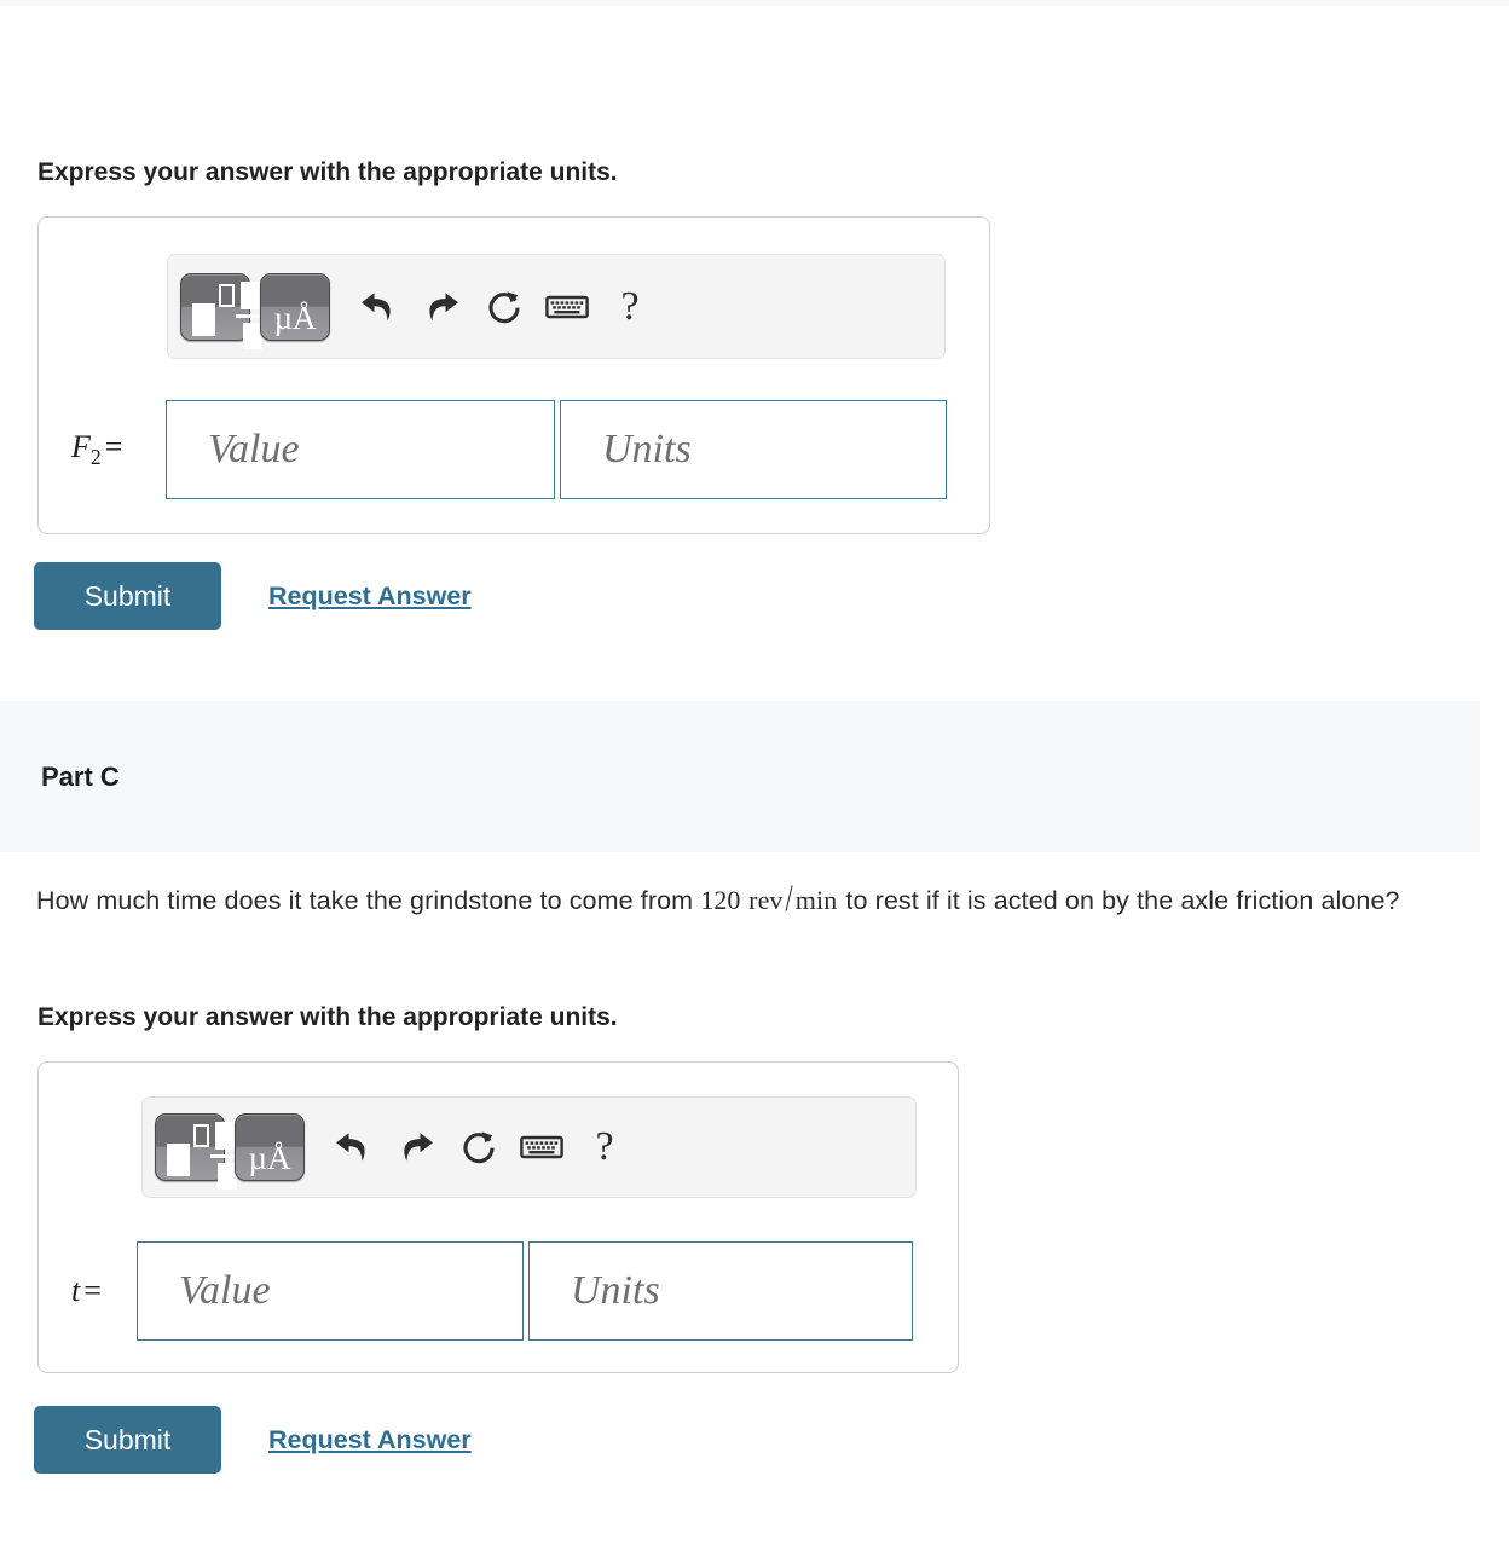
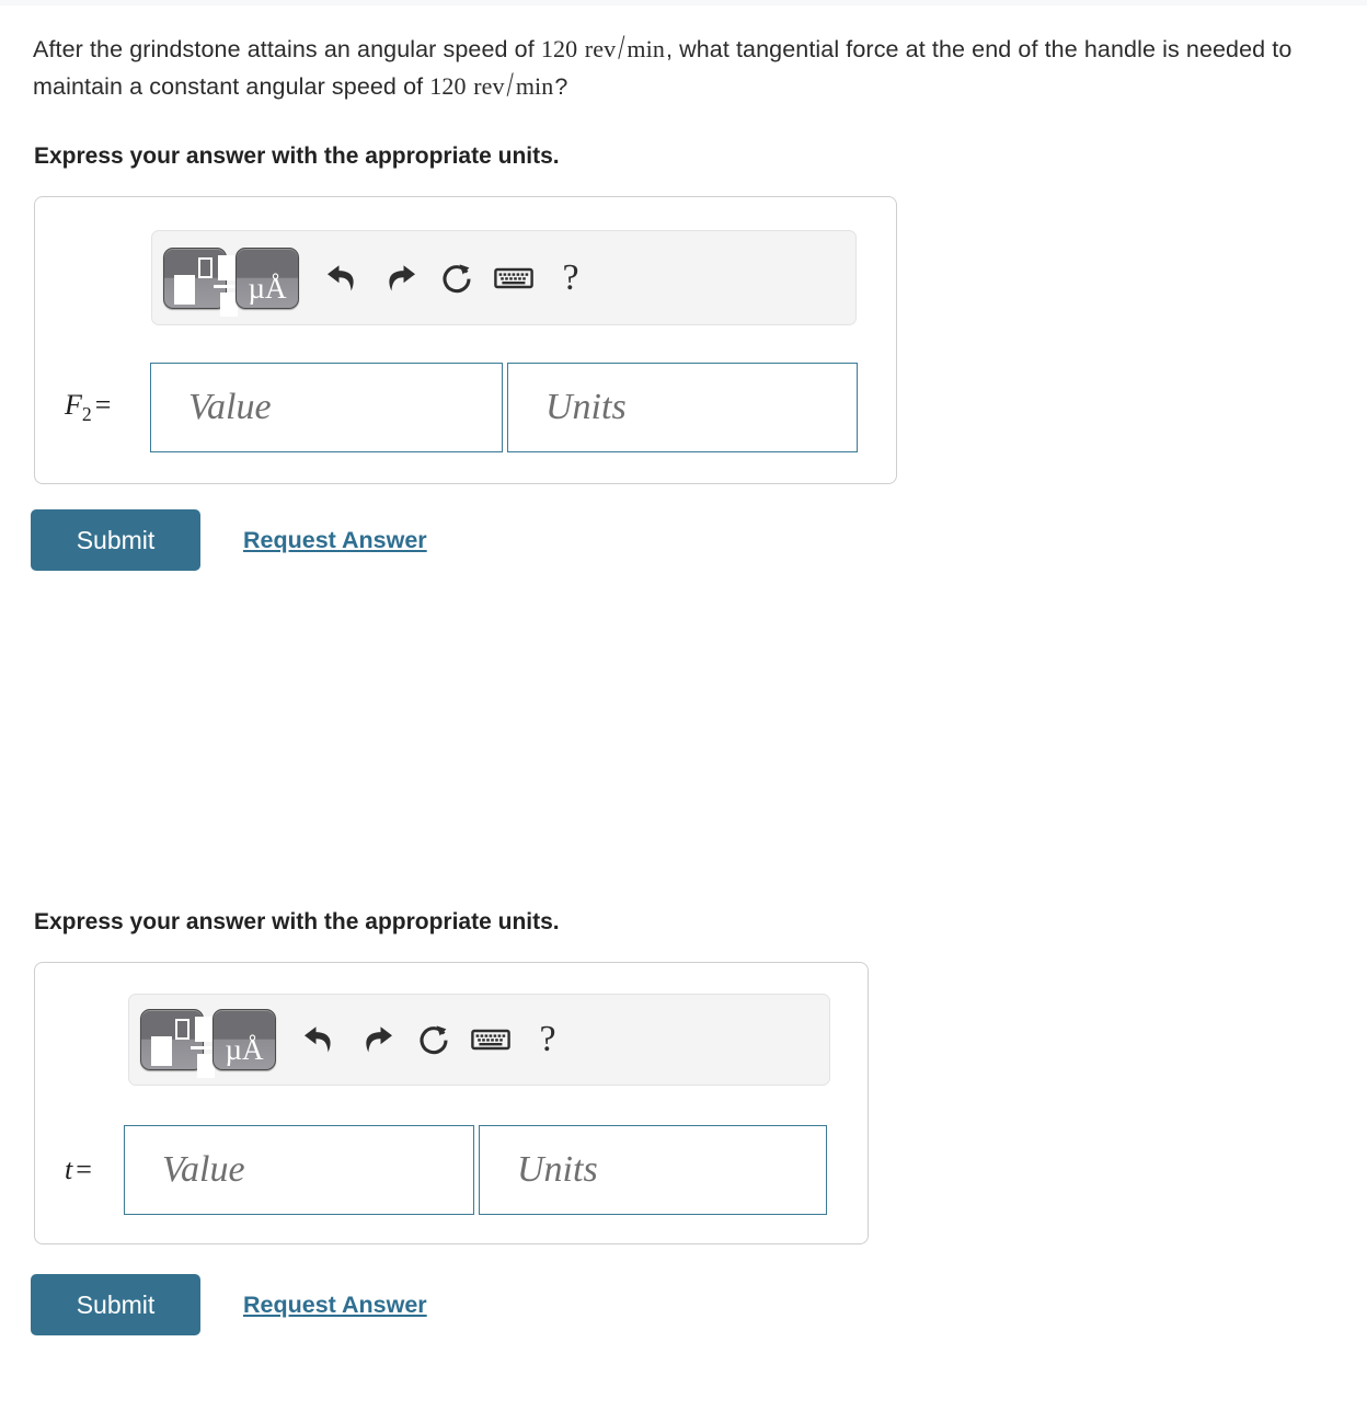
+ After the grindstone attains an angular speed of 120 rev/min, what tangential force at the end of the handle is needed to maintain a constant angular speed of 120 rev/min?
  Express your answer with the appropriate units.
  µÅ
  ?
  F2 =
  Value
  Units
  Submit
  Request Answer
- Part C
- How much time does it take the grindstone to come from 120 rev/min to rest if it is acted on by the axle friction alone?
  Express your answer with the appropriate units.
  µÅ
  ?
  t=
  Value
  Units
  Submit
  Request Answer
